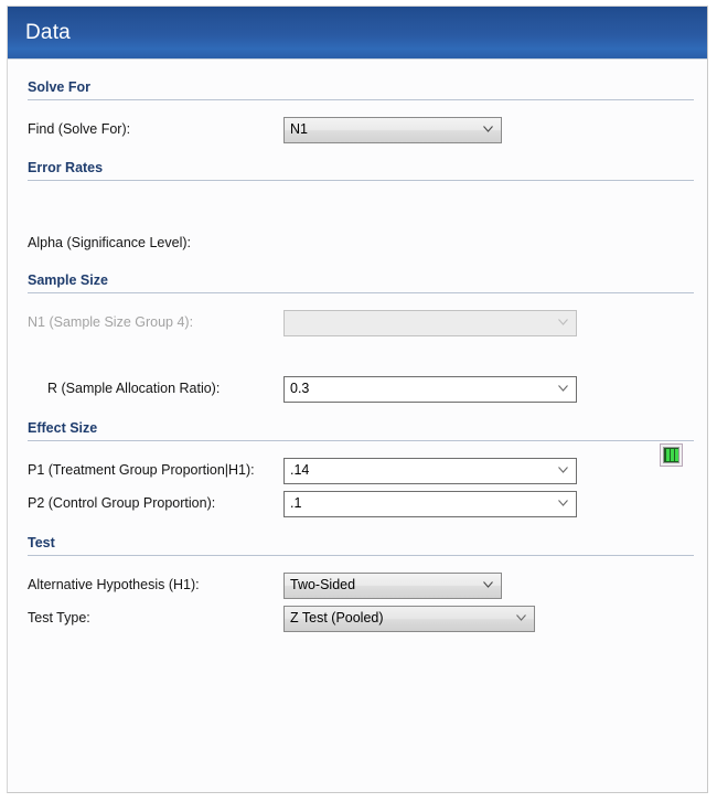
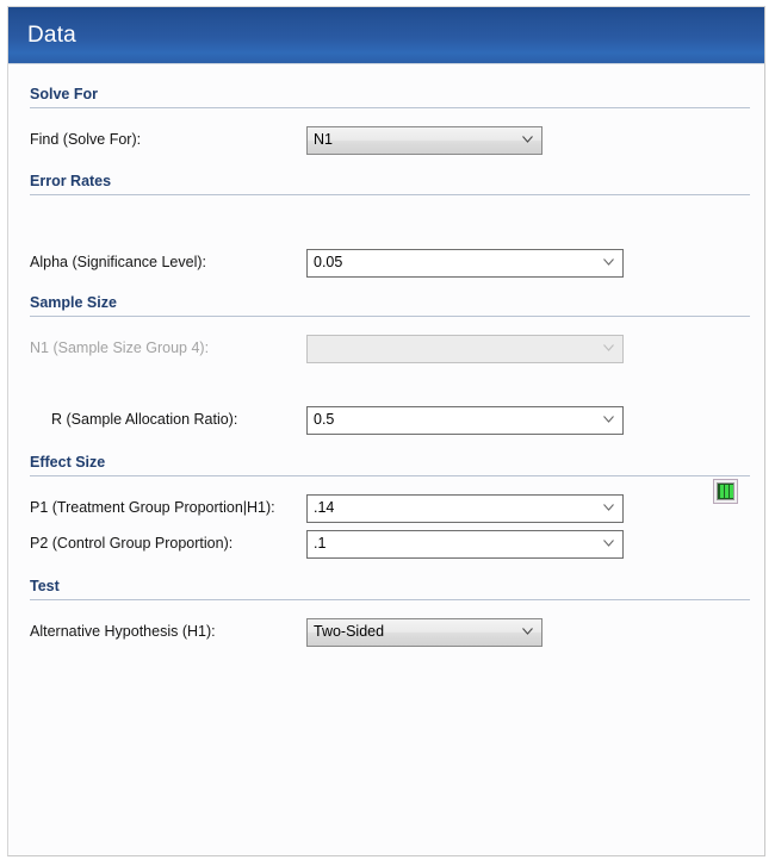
  Data
  Solve For
  Find (Solve For):
  N1
  Error Rates
  Alpha (Significance Level):
+ 0.05
  Sample Size
  N1 (Sample Size Group 4):
  R (Sample Allocation Ratio):
- 0.3
+ 0.5
  Effect Size
  P1 (Treatment Group Proportion|H1):
  .14
  P2 (Control Group Proportion):
  .1
  Test
  Alternative Hypothesis (H1):
  Two-Sided
- Test Type:
- Z Test (Pooled)
